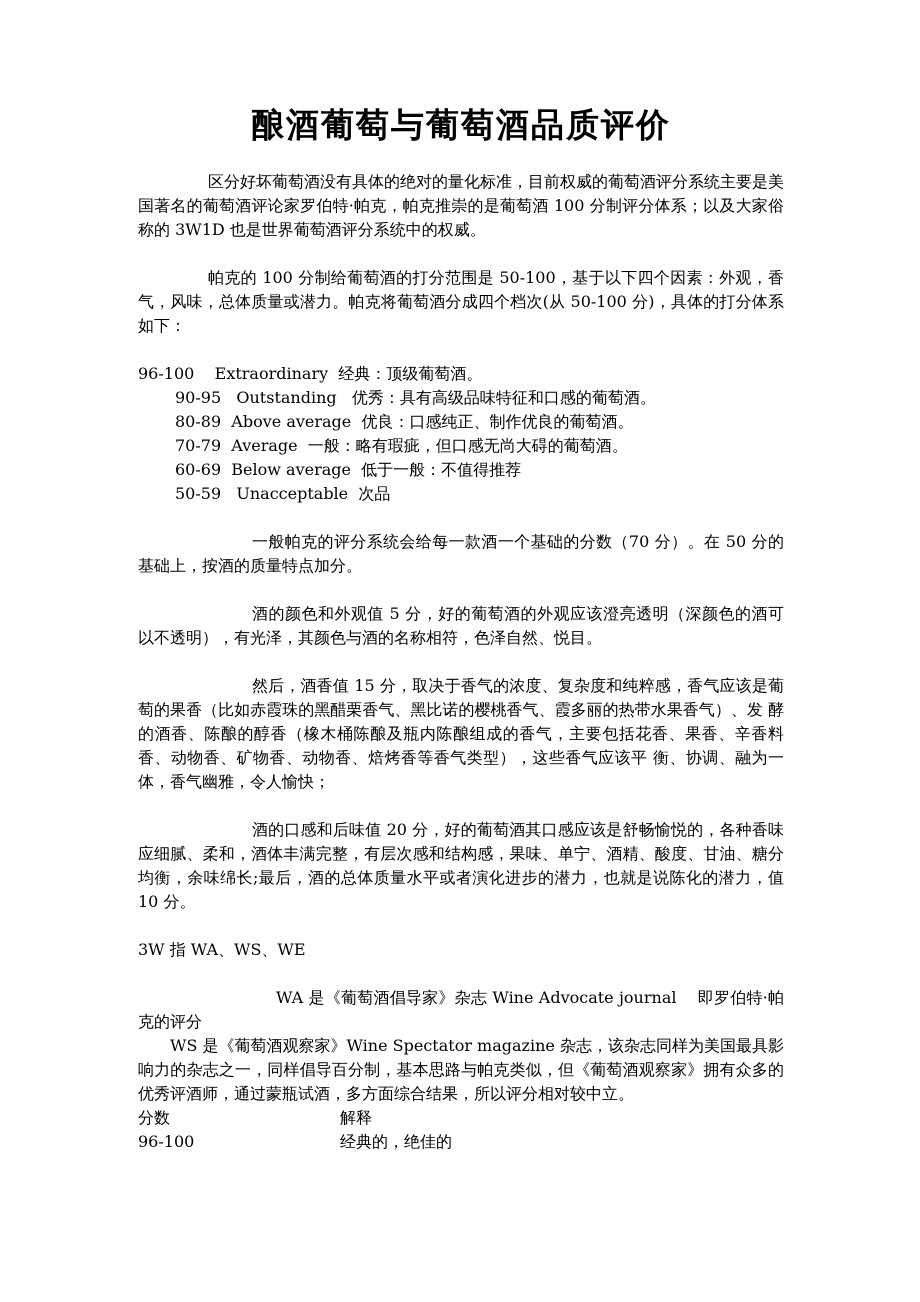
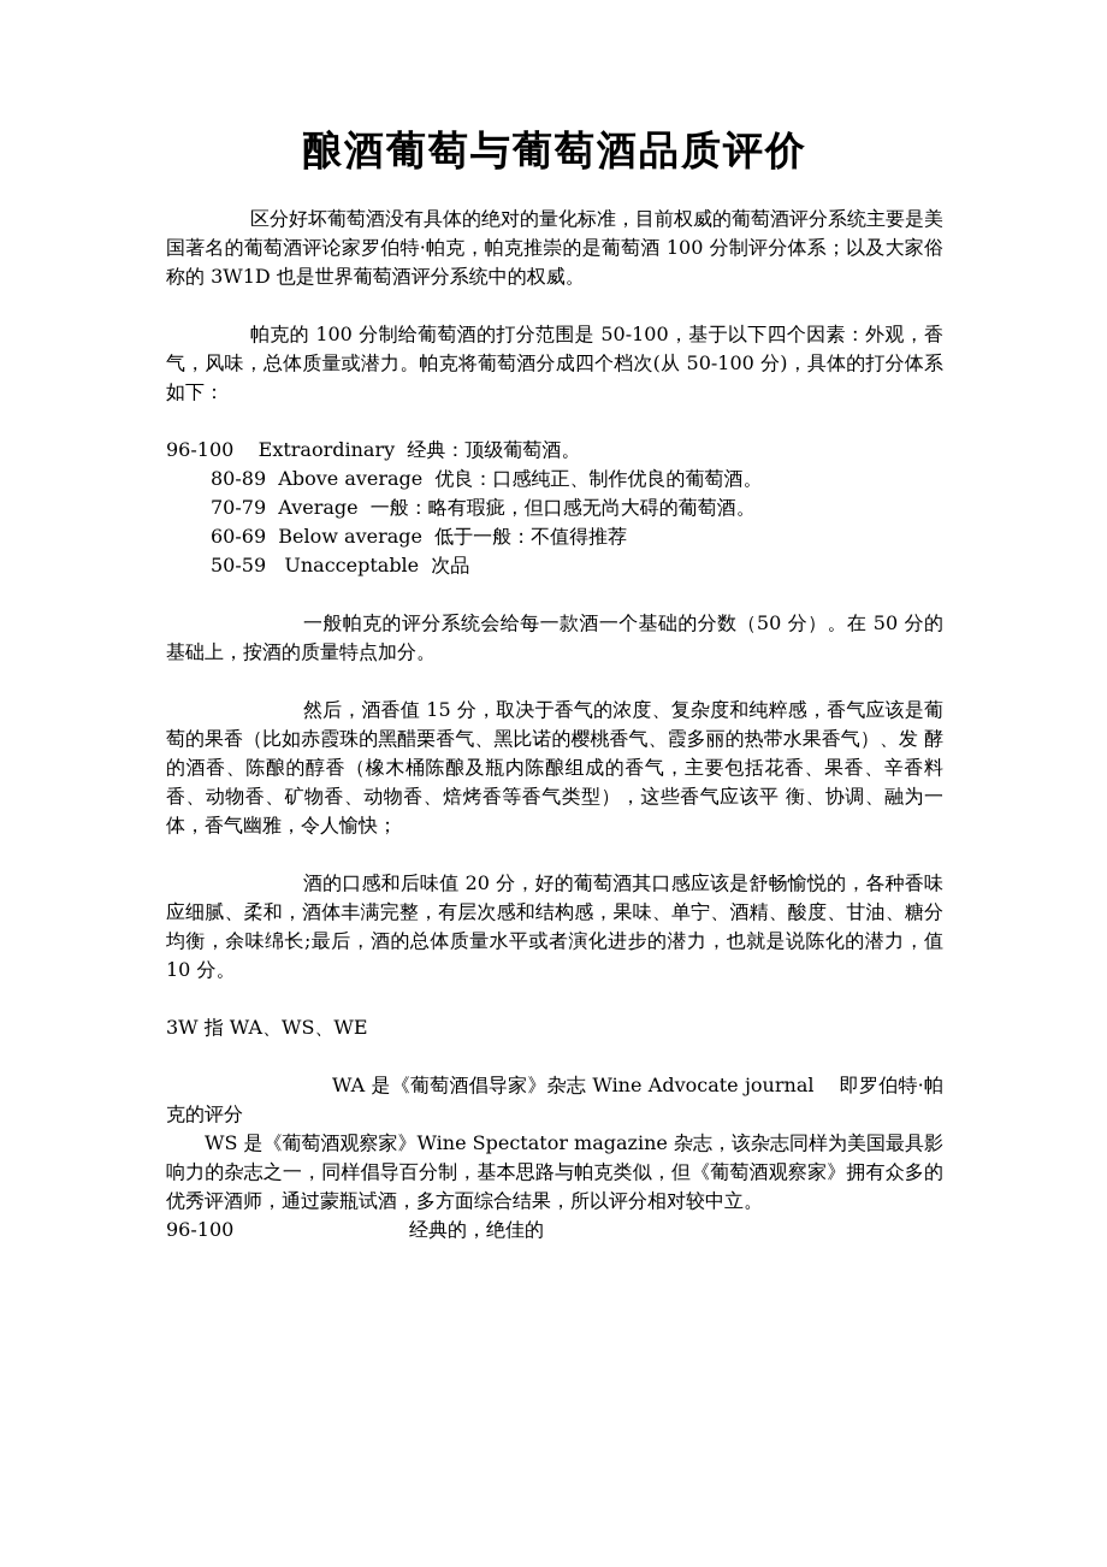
  酿酒葡萄与葡萄酒品质评价
  区分好坏葡萄酒没有具体的绝对的量化标准，目前权威的葡萄酒评分系统主要是美国著名的葡萄酒评论家罗伯特·帕克，帕克推崇的是葡萄酒 100 分制评分体系；以及大家俗称的 3W1D 也是世界葡萄酒评分系统中的权威。
  帕克的 100 分制给葡萄酒的打分范围是 50-100，基于以下四个因素：外观，香气，风味，总体质量或潜力。帕克将葡萄酒分成四个档次(从 50-100 分)，具体的打分体系如下：
  96-100 Extraordinary 经典：顶级葡萄酒。
- 90-95 Outstanding 优秀：具有高级品味特征和口感的葡萄酒。
  80-89 Above average 优良：口感纯正、制作优良的葡萄酒。
  70-79 Average 一般：略有瑕疵，但口感无尚大碍的葡萄酒。
  60-69 Below average 低于一般：不值得推荐
  50-59 Unacceptable 次品
- 一般帕克的评分系统会给每一款酒一个基础的分数（70 分）。在 50 分的基础上，按酒的质量特点加分。
+ 一般帕克的评分系统会给每一款酒一个基础的分数（50 分）。在 50 分的基础上，按酒的质量特点加分。
- 酒的颜色和外观值 5 分，好的葡萄酒的外观应该澄亮透明（深颜色的酒可以不透明），有光泽，其颜色与酒的名称相符，色泽自然、悦目。
  然后，酒香值 15 分，取决于香气的浓度、复杂度和纯粹感，香气应该是葡萄的果香（比如赤霞珠的黑醋栗香气、黑比诺的樱桃香气、霞多丽的热带水果香气）、发 酵的酒香、陈酿的醇香（橡木桶陈酿及瓶内陈酿组成的香气，主要包括花香、果香、辛香料香、动物香、矿物香、动物香、焙烤香等香气类型），这些香气应该平 衡、协调、融为一体，香气幽雅，令人愉快；
  酒的口感和后味值 20 分，好的葡萄酒其口感应该是舒畅愉悦的，各种香味应细腻、柔和，酒体丰满完整，有层次感和结构感，果味、单宁、酒精、酸度、甘油、糖分均衡，余味绵长;最后，酒的总体质量水平或者演化进步的潜力，也就是说陈化的潜力，值 10 分。
  3W 指 WA、WS、WE
  WA 是《葡萄酒倡导家》杂志 Wine Advocate journal 即罗伯特·帕克的评分
  WS 是《葡萄酒观察家》Wine Spectator magazine 杂志，该杂志同样为美国最具影响力的杂志之一，同样倡导百分制，基本思路与帕克类似，但《葡萄酒观察家》拥有众多的优秀评酒师，通过蒙瓶试酒，多方面综合结果，所以评分相对较中立。
- 分数
- 解释
  96-100
  经典的，绝佳的
